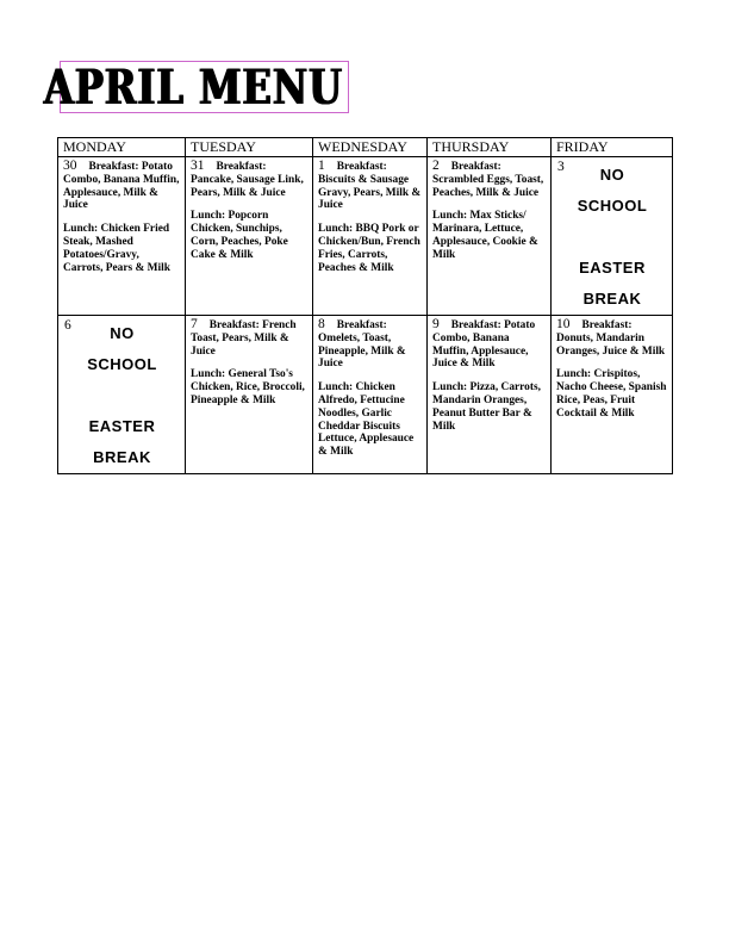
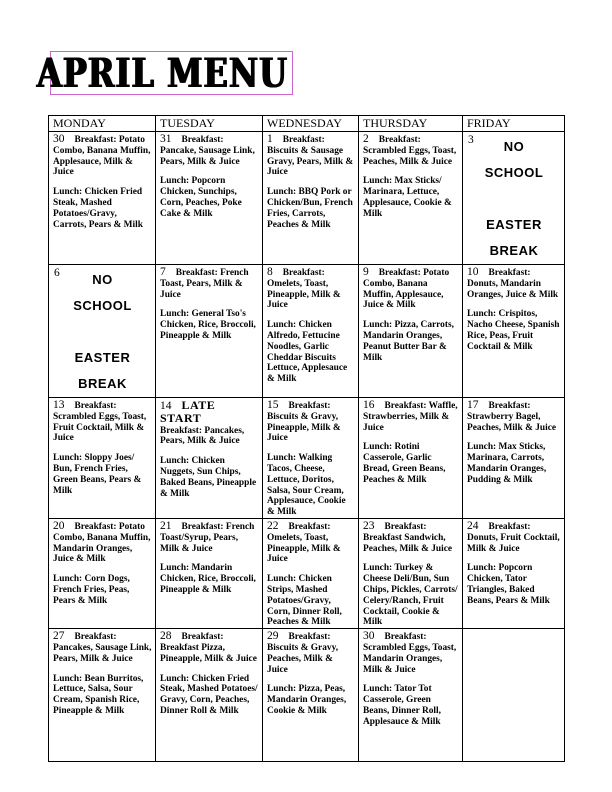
  APRIL MENU
  MONDAY	TUESDAY	WEDNESDAY	THURSDAY	FRIDAY
  30 Breakfast: Potato Combo, Banana Muffin, Applesauce, Milk & JuiceLunch: Chicken Fried Steak, Mashed Potatoes/Gravy, Carrots, Pears & Milk	31 Breakfast: Pancake, Sausage Link, Pears, Milk & JuiceLunch: Popcorn Chicken, Sunchips, Corn, Peaches, Poke Cake & Milk	1 Breakfast: Biscuits & Sausage Gravy, Pears, Milk & JuiceLunch: BBQ Pork or Chicken/Bun, French Fries, Carrots, Peaches & Milk	2 Breakfast: Scrambled Eggs, Toast, Peaches, Milk & JuiceLunch: Max Sticks/ Marinara, Lettuce, Applesauce, Cookie & Milk	3NOSCHOOL EASTERBREAK
  6NOSCHOOL EASTER BREAK	7 Breakfast: French Toast, Pears, Milk & JuiceLunch: General Tso's Chicken, Rice, Broccoli, Pineapple & Milk	8 Breakfast: Omelets, Toast, Pineapple, Milk & JuiceLunch: Chicken Alfredo, Fettucine Noodles, Garlic Cheddar Biscuits Lettuce, Applesauce & Milk	9 Breakfast: Potato Combo, Banana Muffin, Applesauce, Juice & MilkLunch: Pizza, Carrots, Mandarin Oranges, Peanut Butter Bar & Milk	10 Breakfast: Donuts, Mandarin Oranges, Juice & MilkLunch: Crispitos, Nacho Cheese, Spanish Rice, Peas, Fruit Cocktail & Milk
+ 13 Breakfast: Scrambled Eggs, Toast, Fruit Cocktail, Milk & JuiceLunch: Sloppy Joes/ Bun, French Fries, Green Beans, Pears & Milk	14 LATE STARTBreakfast: Pancakes, Pears, Milk & JuiceLunch: Chicken Nuggets, Sun Chips, Baked Beans, Pineapple & Milk	15 Breakfast: Biscuits & Gravy, Pineapple, Milk & JuiceLunch: Walking Tacos, Cheese, Lettuce, Doritos, Salsa, Sour Cream, Applesauce, Cookie & Milk	16 Breakfast: Waffle, Strawberries, Milk & JuiceLunch: Rotini Casserole, Garlic Bread, Green Beans, Peaches & Milk	17 Breakfast: Strawberry Bagel, Peaches, Milk & JuiceLunch: Max Sticks, Marinara, Carrots, Mandarin Oranges, Pudding & Milk
+ 20 Breakfast: Potato Combo, Banana Muffin, Mandarin Oranges, Juice & MilkLunch: Corn Dogs, French Fries, Peas, Pears & Milk	21 Breakfast: French Toast/Syrup, Pears, Milk & JuiceLunch: Mandarin Chicken, Rice, Broccoli, Pineapple & Milk	22 Breakfast: Omelets, Toast, Pineapple, Milk & JuiceLunch: Chicken Strips, Mashed Potatoes/Gravy, Corn, Dinner Roll, Peaches & Milk	23 Breakfast: Breakfast Sandwich, Peaches, Milk & JuiceLunch: Turkey & Cheese Deli/Bun, Sun Chips, Pickles, Carrots/ Celery/Ranch, Fruit Cocktail, Cookie & Milk	24 Breakfast: Donuts, Fruit Cocktail, Milk & JuiceLunch: Popcorn Chicken, Tator Triangles, Baked Beans, Pears & Milk
+ 27 Breakfast: Pancakes, Sausage Link, Pears, Milk & JuiceLunch: Bean Burritos, Lettuce, Salsa, Sour Cream, Spanish Rice, Pineapple & Milk	28 Breakfast: Breakfast Pizza, Pineapple, Milk & JuiceLunch: Chicken Fried Steak, Mashed Potatoes/ Gravy, Corn, Peaches, Dinner Roll & Milk	29 Breakfast: Biscuits & Gravy, Peaches, Milk & JuiceLunch: Pizza, Peas, Mandarin Oranges, Cookie & Milk	30 Breakfast: Scrambled Eggs, Toast, Mandarin Oranges, Milk & JuiceLunch: Tator Tot Casserole, Green Beans, Dinner Roll, Applesauce & Milk
